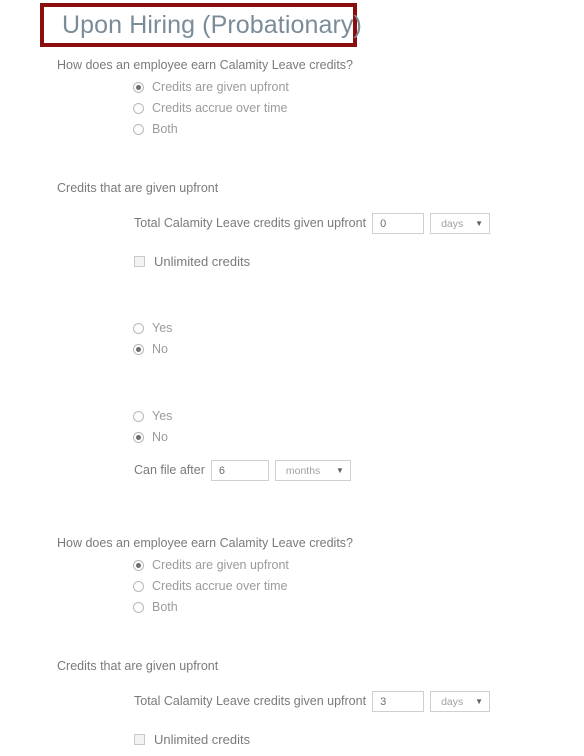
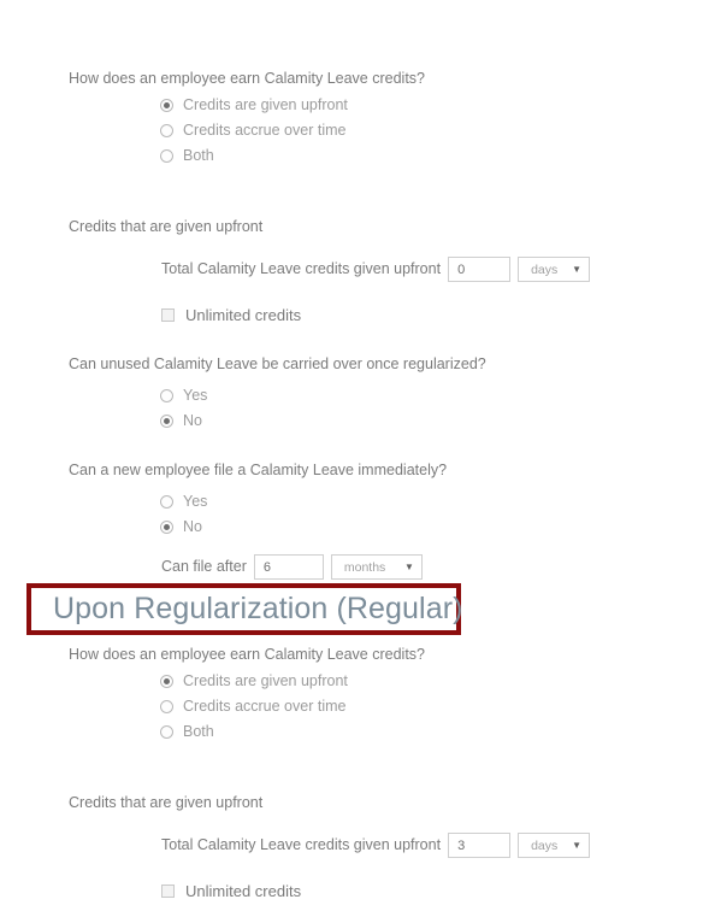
- Upon Hiring (Probationary)
  How does an employee earn Calamity Leave credits?
  Credits are given upfront
  Credits accrue over time
  Both
  Credits that are given upfront
  Total Calamity Leave credits given upfront
  0
  days
  ▼
  Unlimited credits
+ Can unused Calamity Leave be carried over once regularized?
  Yes
  No
+ Can a new employee file a Calamity Leave immediately?
  Yes
  No
  Can file after
  6
  months
  ▼
+ Upon Regularization (Regular)
  How does an employee earn Calamity Leave credits?
  Credits are given upfront
  Credits accrue over time
  Both
  Credits that are given upfront
  Total Calamity Leave credits given upfront
  3
  days
  ▼
  Unlimited credits
